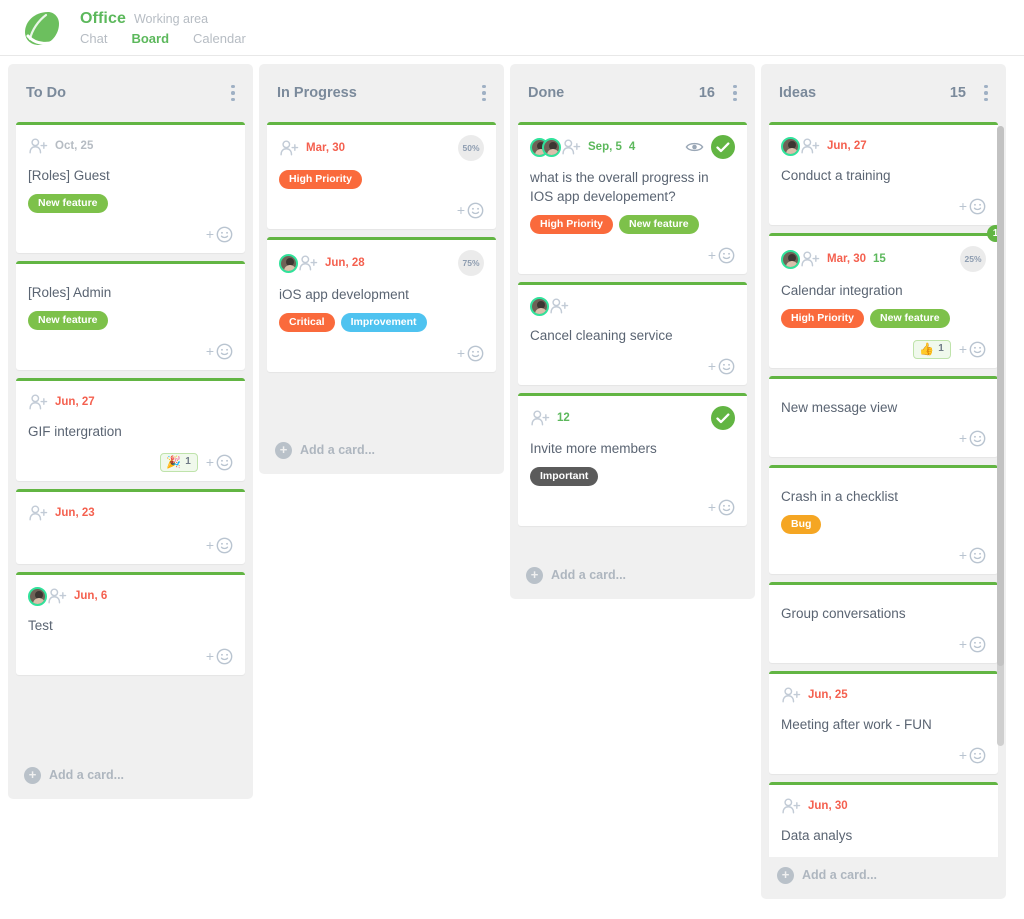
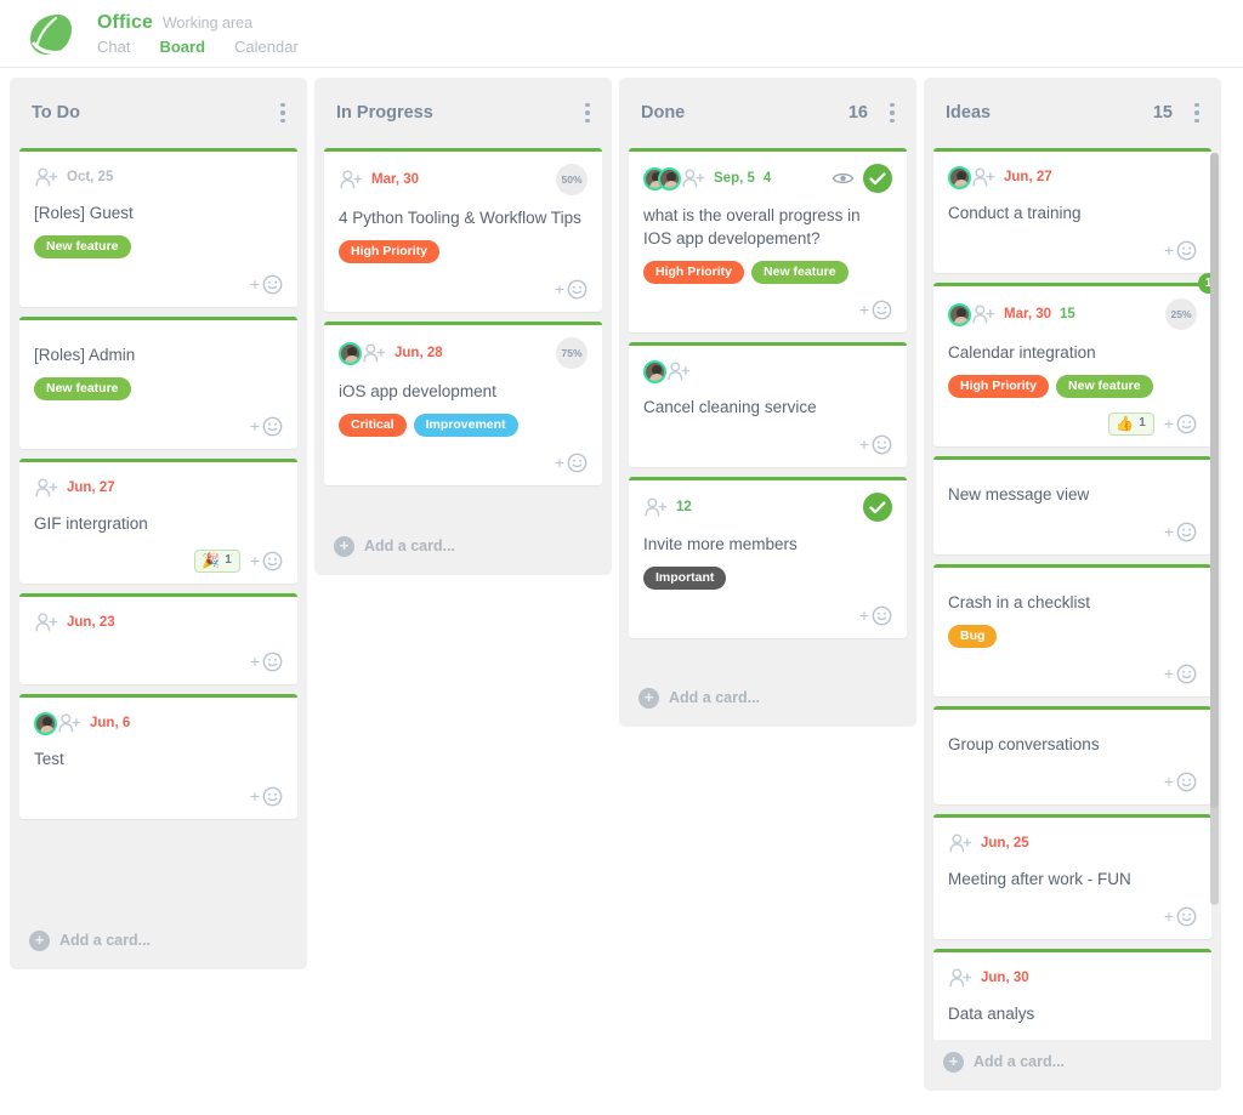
  Office
  Working area
  Chat
  Board
  Calendar
  To Do
  Oct, 25
  [Roles] Guest
  New feature
  +
  [Roles] Admin
  New feature
  +
  Jun, 27
  GIF intergration
  🎉
  1
  +
  Jun, 23
  +
  Jun, 6
  Test
  +
  +
  Add a card...
  In Progress
  Mar, 30
  50%
+ 4 Python Tooling & Workflow Tips
  High Priority
  +
  Jun, 28
  75%
  iOS app development
  Critical
  Improvement
  +
  +
  Add a card...
  Done
  16
  Sep, 5
  4
  what is the overall progress in IOS app developement?
  High Priority
  New feature
  +
  Cancel cleaning service
  +
  12
  Invite more members
  Important
  +
  +
  Add a card...
  Ideas
  15
  Jun, 27
  Conduct a training
  +
  1
  Mar, 30
  15
  25%
  Calendar integration
  High Priority
  New feature
  👍
  1
  +
  New message view
  +
  Crash in a checklist
  Bug
  +
  Group conversations
  +
  Jun, 25
  Meeting after work - FUN
  +
  Jun, 30
  Data analys
  +
  Add a card...
